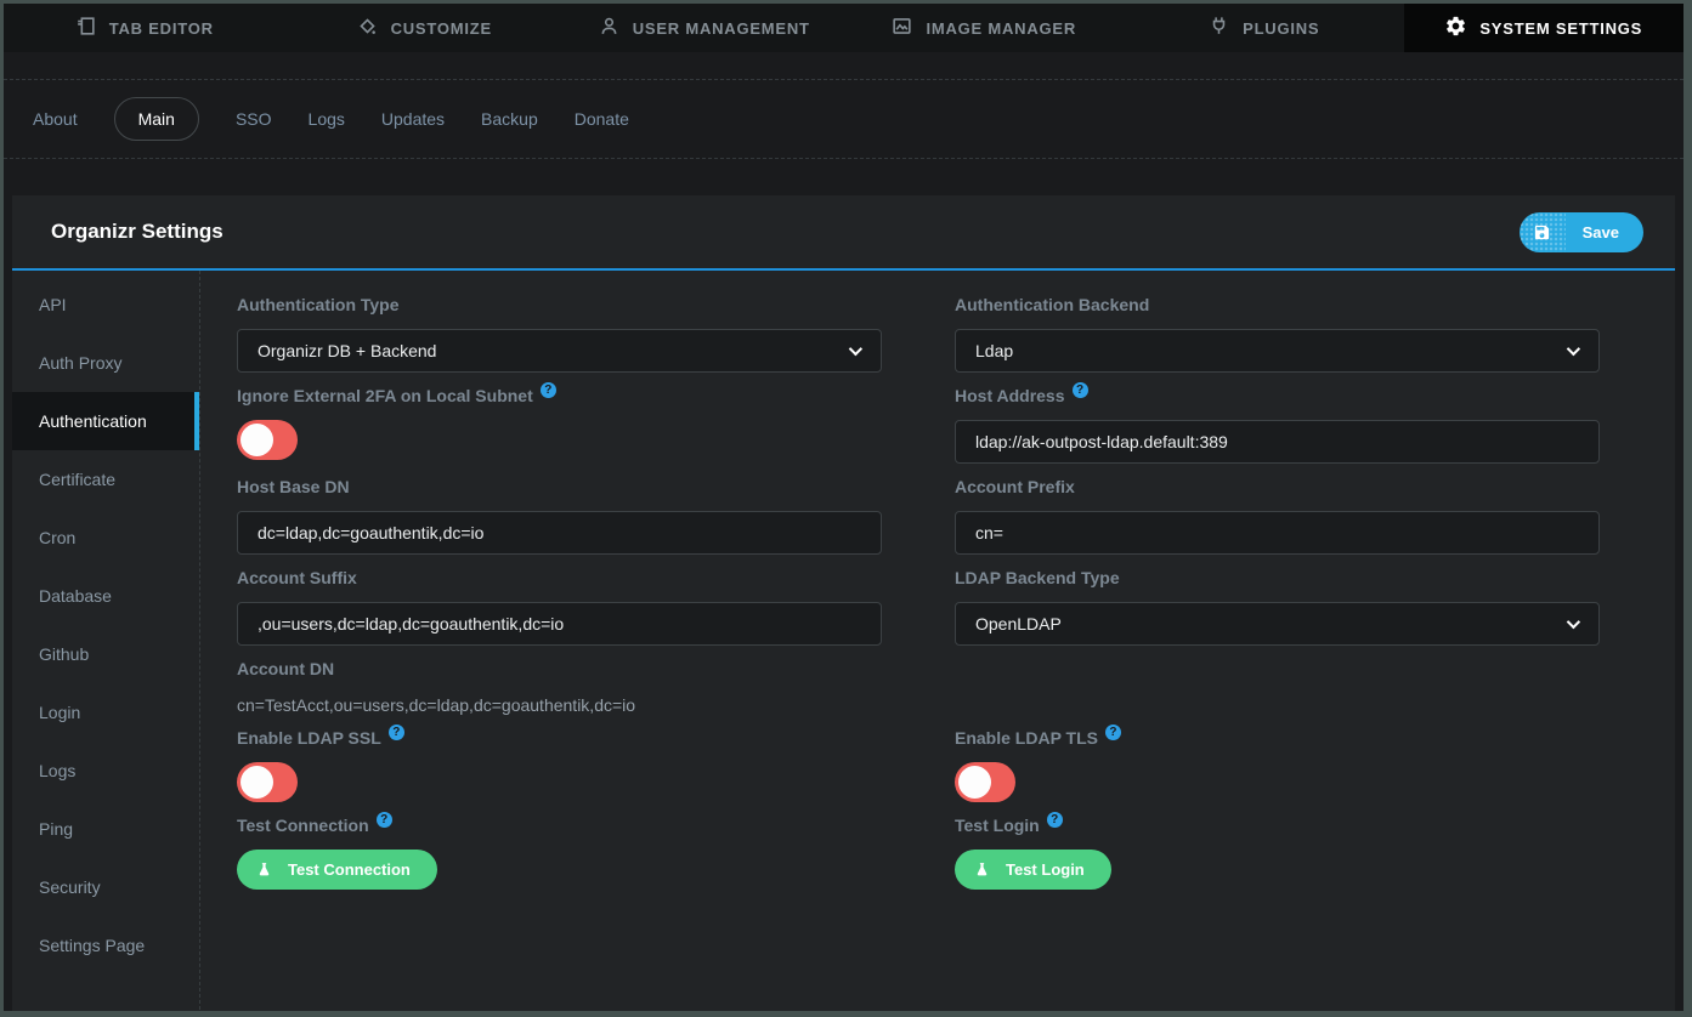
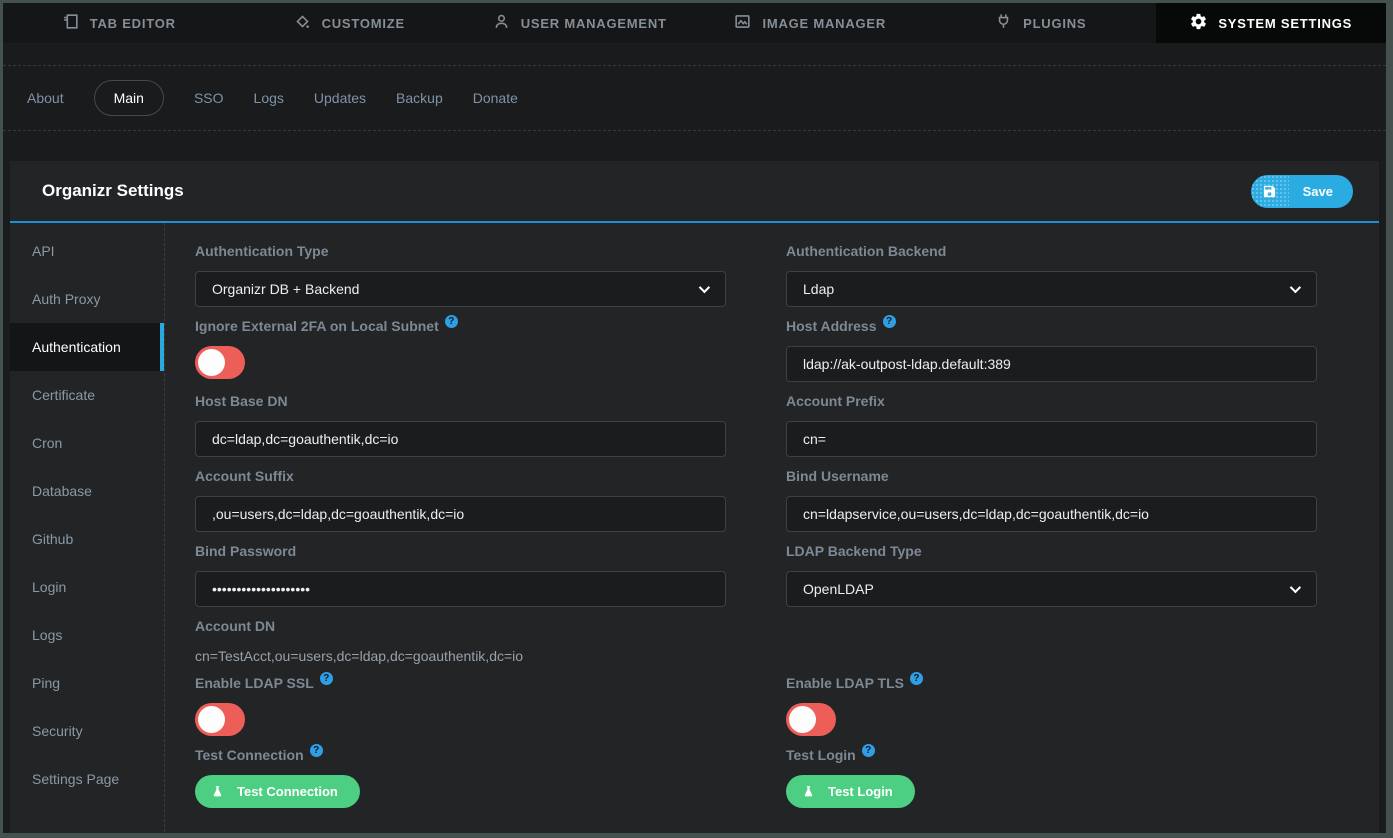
  TAB EDITOR
  CUSTOMIZE
  USER MANAGEMENT
  IMAGE MANAGER
  PLUGINS
  SYSTEM SETTINGS
  About
  Main
  SSO
  Logs
  Updates
  Backup
  Donate
  Organizr Settings
  Save
  API
  Auth Proxy
  Authentication
  Certificate
  Cron
  Database
  Github
  Login
  Logs
  Ping
  Security
  Settings Page
  Authentication Type
  Organizr DB + Backend
  Authentication Backend
  Ldap
  Ignore External 2FA on Local Subnet
  Host Address
  ldap://ak-outpost-ldap.default:389
  Host Base DN
  dc=ldap,dc=goauthentik,dc=io
  Account Prefix
  cn=
  Account Suffix
  ,ou=users,dc=ldap,dc=goauthentik,dc=io
+ Bind Username
+ cn=ldapservice,ou=users,dc=ldap,dc=goauthentik,dc=io
+ Bind Password
+ ••••••••••••••••••••
  LDAP Backend Type
  OpenLDAP
  Account DN
  cn=TestAcct,ou=users,dc=ldap,dc=goauthentik,dc=io
  Enable LDAP SSL
  Enable LDAP TLS
  Test Connection
  Test Connection
  Test Login
  Test Login
